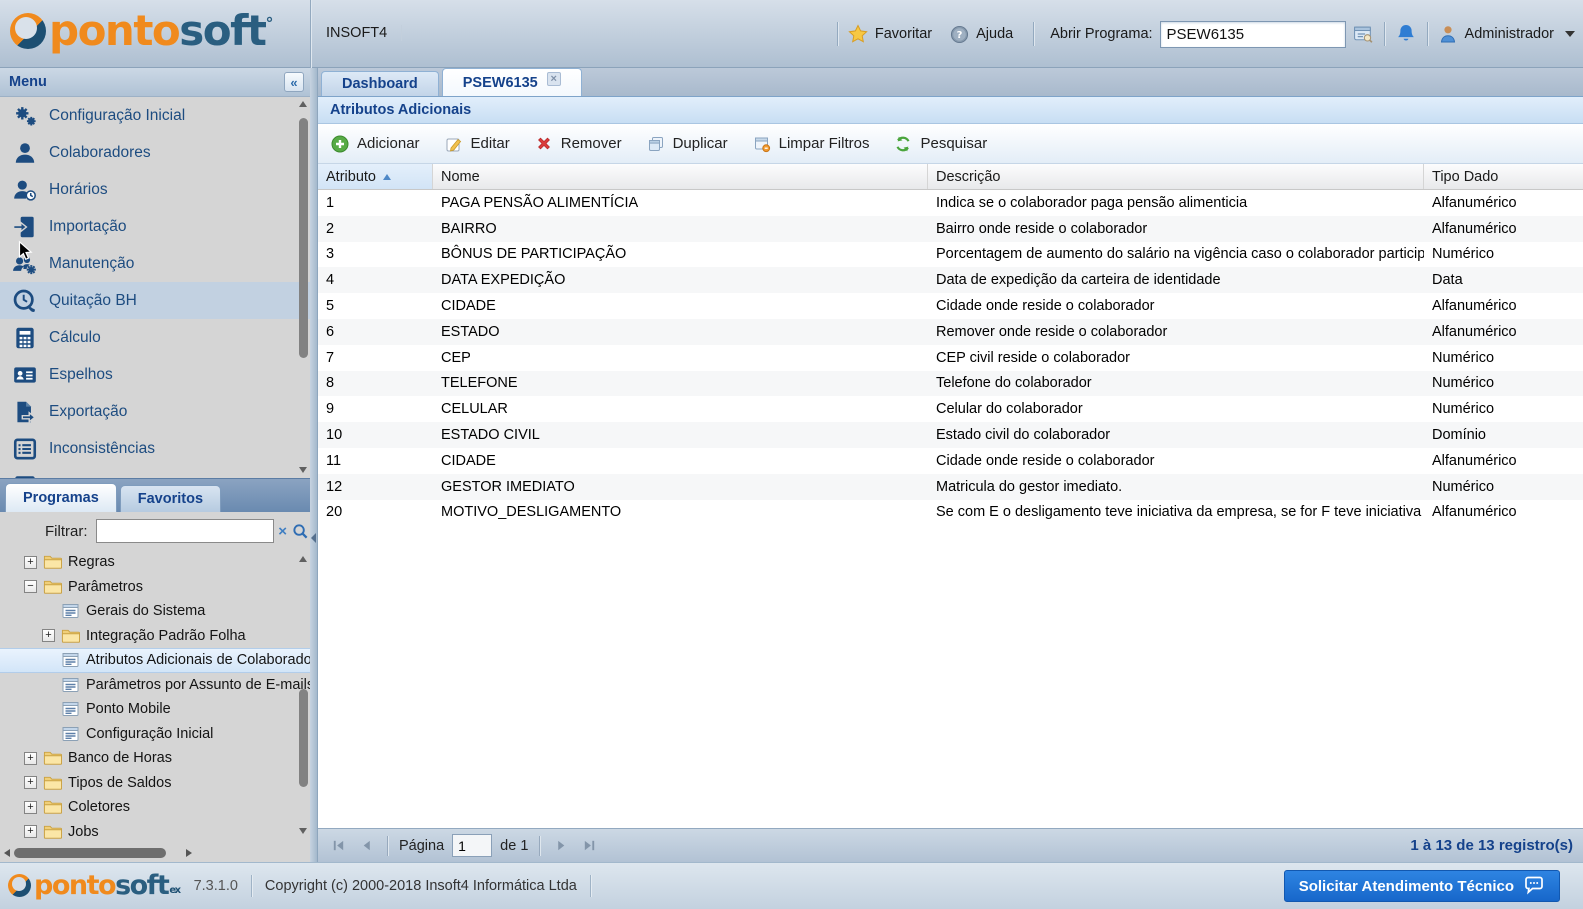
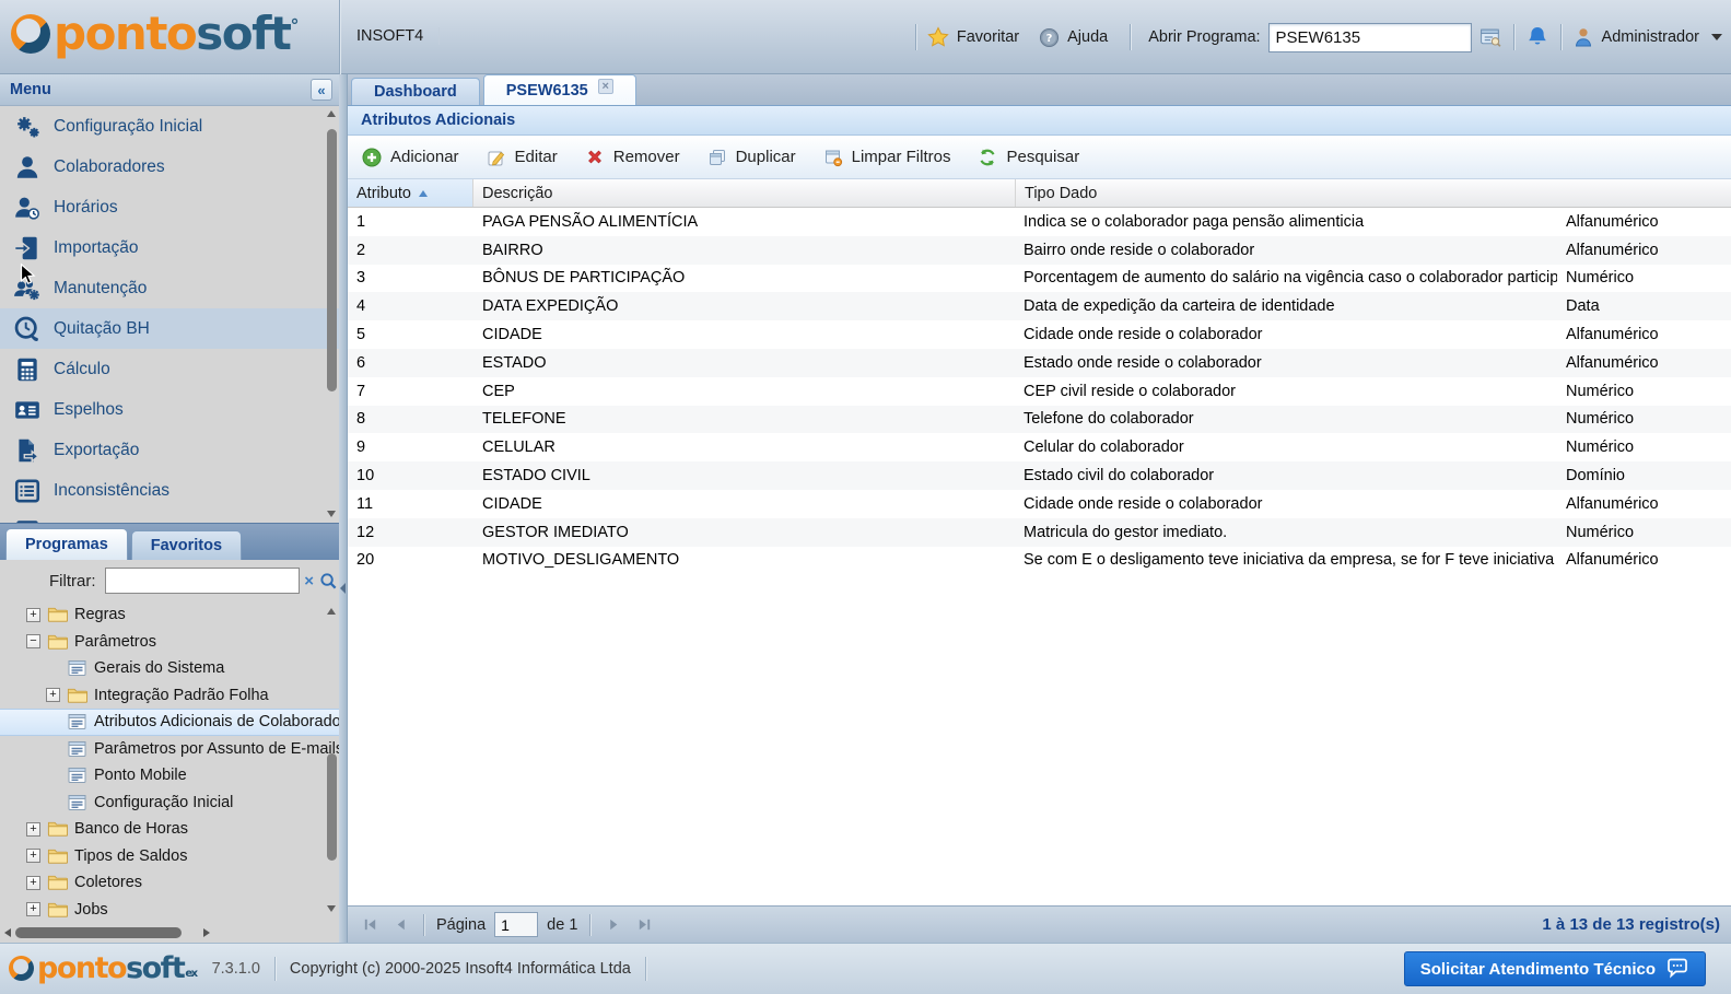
  ponto
  soft
  °
  INSOFT4
  Favoritar
  ?
  Ajuda
  Abrir Programa:
  PSEW6135
  Administrador
  Menu
  «
  Configuração Inicial
  Colaboradores
  Horários
  Importação
  Manutenção
  Quitação BH
  Cálculo
  Espelhos
  Exportação
  Inconsistências
  Programas
  Favoritos
  Filtrar:
  ×
  +
  Regras
  −
  Parâmetros
  Gerais do Sistema
  +
  Integração Padrão Folha
  Atributos Adicionais de Colaborado
  Parâmetros por Assunto de E-mail
  Ponto Mobile
  Configuração Inicial
  +
  Banco de Horas
  +
  Tipos de Saldos
  +
  Coletores
  +
  Jobs
  Dashboard
  PSEW6135
  ×
  Atributos Adicionais
  Adicionar
  Editar
  Remover
  Duplicar
  Limpar Filtros
  Pesquisar
  Atributo
- Nome
  Descrição
  Tipo Dado
  1
  PAGA PENSÃO ALIMENTÍCIA
  Indica se o colaborador paga pensão alimenticia
  Alfanumérico
  2
  BAIRRO
  Bairro onde reside o colaborador
  Alfanumérico
  3
  BÔNUS DE PARTICIPAÇÃO
  Porcentagem de aumento do salário na vigência caso o colaborador particip
  Numérico
  4
  DATA EXPEDIÇÃO
  Data de expedição da carteira de identidade
  Data
  5
  CIDADE
  Cidade onde reside o colaborador
  Alfanumérico
  6
  ESTADO
- Remover onde reside o colaborador
+ Estado onde reside o colaborador
  Alfanumérico
  7
  CEP
  CEP civil reside o colaborador
  Numérico
  8
  TELEFONE
  Telefone do colaborador
  Numérico
  9
  CELULAR
  Celular do colaborador
  Numérico
  10
  ESTADO CIVIL
  Estado civil do colaborador
  Domínio
  11
  CIDADE
  Cidade onde reside o colaborador
  Alfanumérico
  12
  GESTOR IMEDIATO
  Matricula do gestor imediato.
  Numérico
  20
  MOTIVO_DESLIGAMENTO
  Se com E o desligamento teve iniciativa da empresa, se for F teve iniciativa
  Alfanumérico
  Página
  1
  de 1
  1 à 13 de 13 registro(s)
  ponto
  soft
  ex
  7.3.1.0
- Copyright (c) 2000-2018 Insoft4 Informática Ltda
+ Copyright (c) 2000-2025 Insoft4 Informática Ltda
  Solicitar Atendimento Técnico
